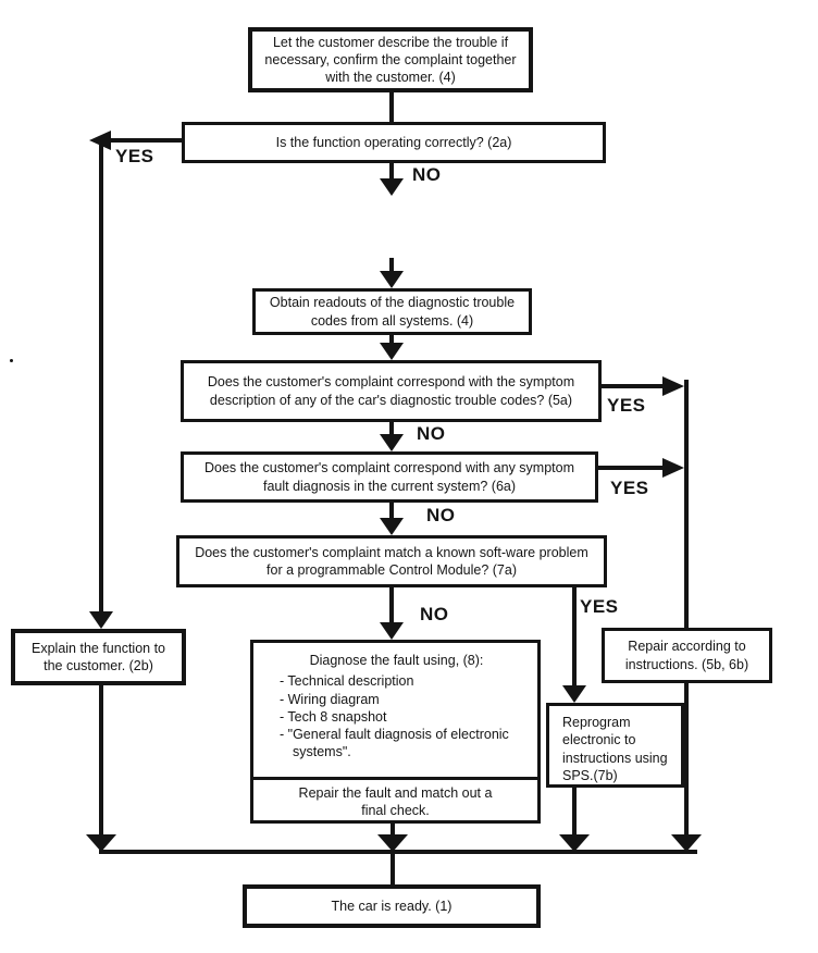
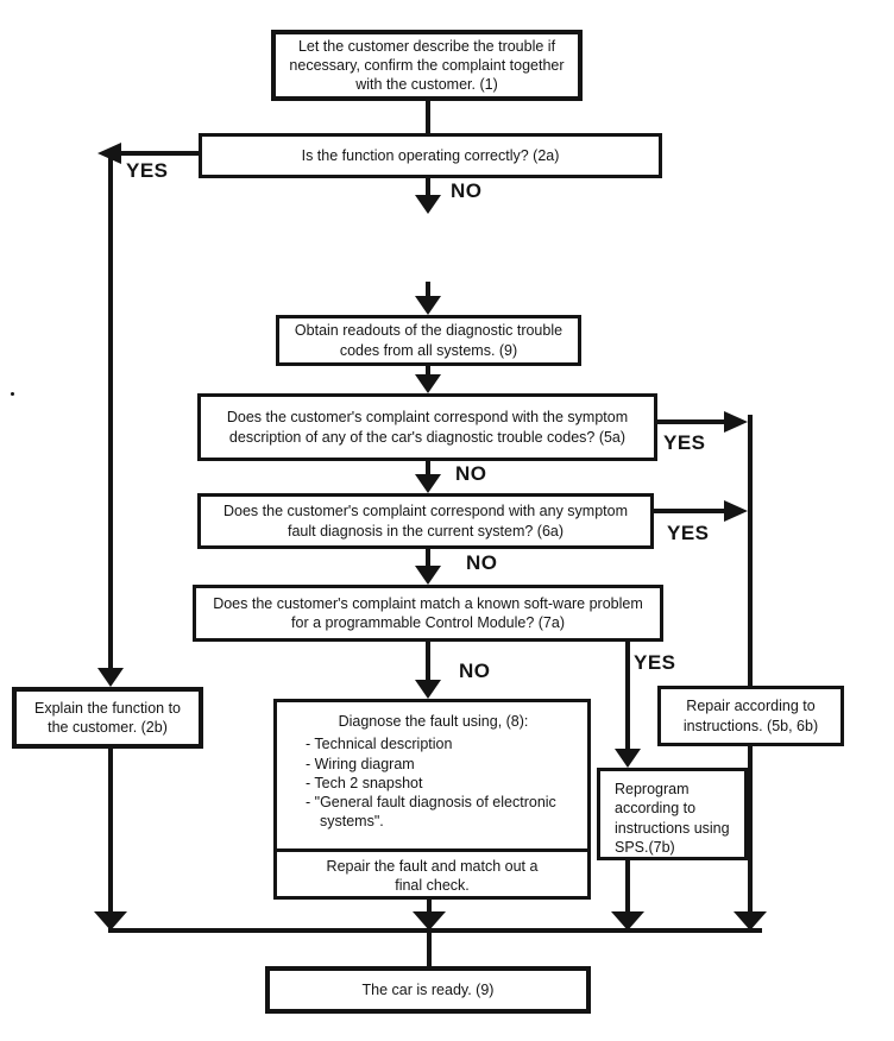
  YES
  NO
  YES
  NO
  YES
  NO
  NO
  YES
- Let the customer describe the trouble if necessary, confirm the complaint together with the customer. (4)
+ Let the customer describe the trouble if necessary, confirm the complaint together with the customer. (1)
  Is the function operating correctly? (2a)
- Obtain readouts of the diagnostic trouble codes from all systems. (4)
+ Obtain readouts of the diagnostic trouble codes from all systems. (9)
  Does the customer's complaint correspond with the symptom description of any of the car's diagnostic trouble codes? (5a)
  Does the customer's complaint correspond with any symptom fault diagnosis in the current system? (6a)
  Does the customer's complaint match a known soft-ware problem for a programmable Control Module? (7a)
  Explain the function to the customer. (2b)
  Diagnose the fault using, (8):
  - Technical description
  - Wiring diagram
- - Tech 8 snapshot
+ - Tech 2 snapshot
  - "General fault diagnosis of electronic systems".
  Repair the fault and match out a final check.
  Repair according to instructions. (5b, 6b)
- Reprogram electronic to instructions using SPS.(7b)
+ Reprogram according to instructions using SPS.(7b)
- The car is ready. (1)
+ The car is ready. (9)
